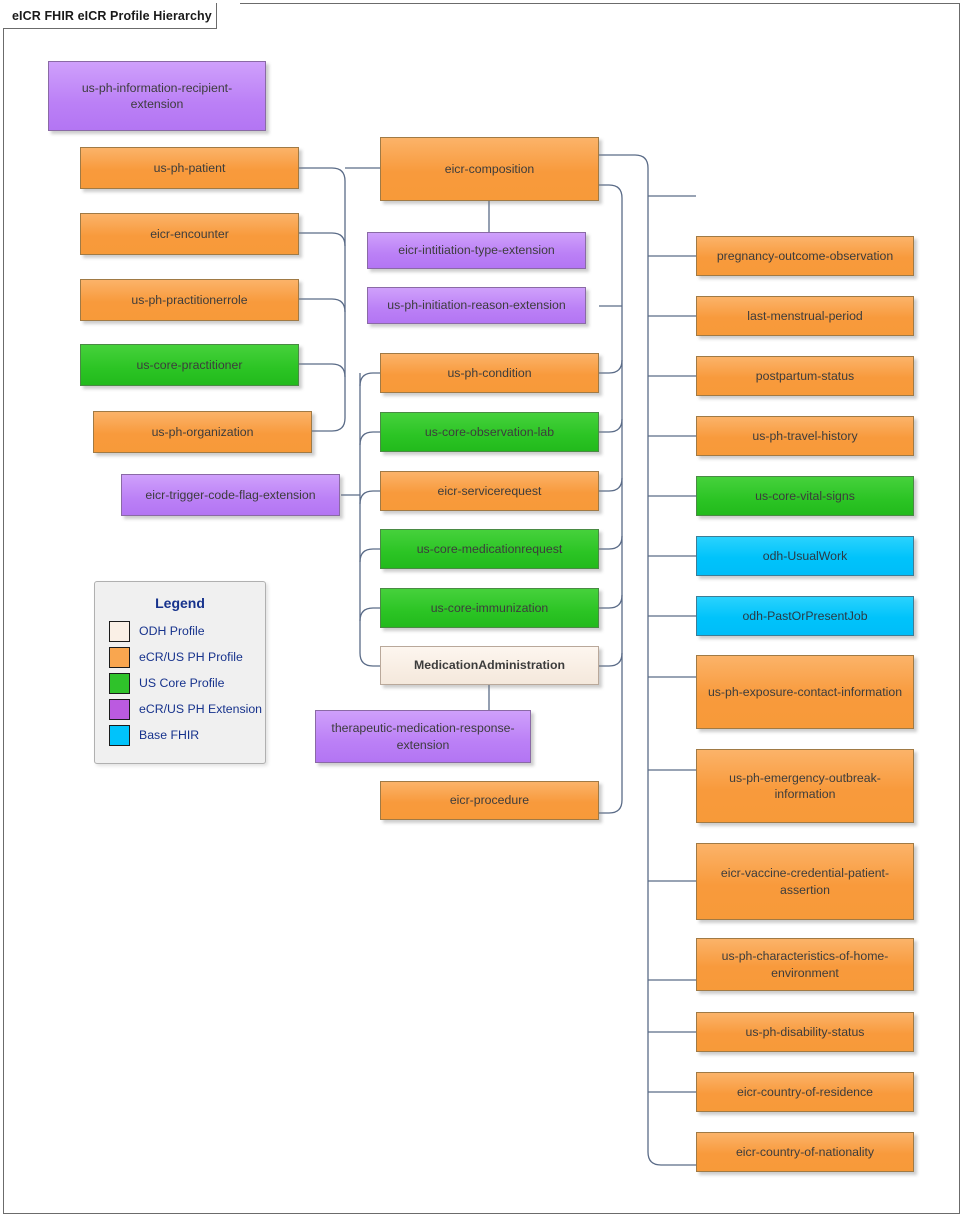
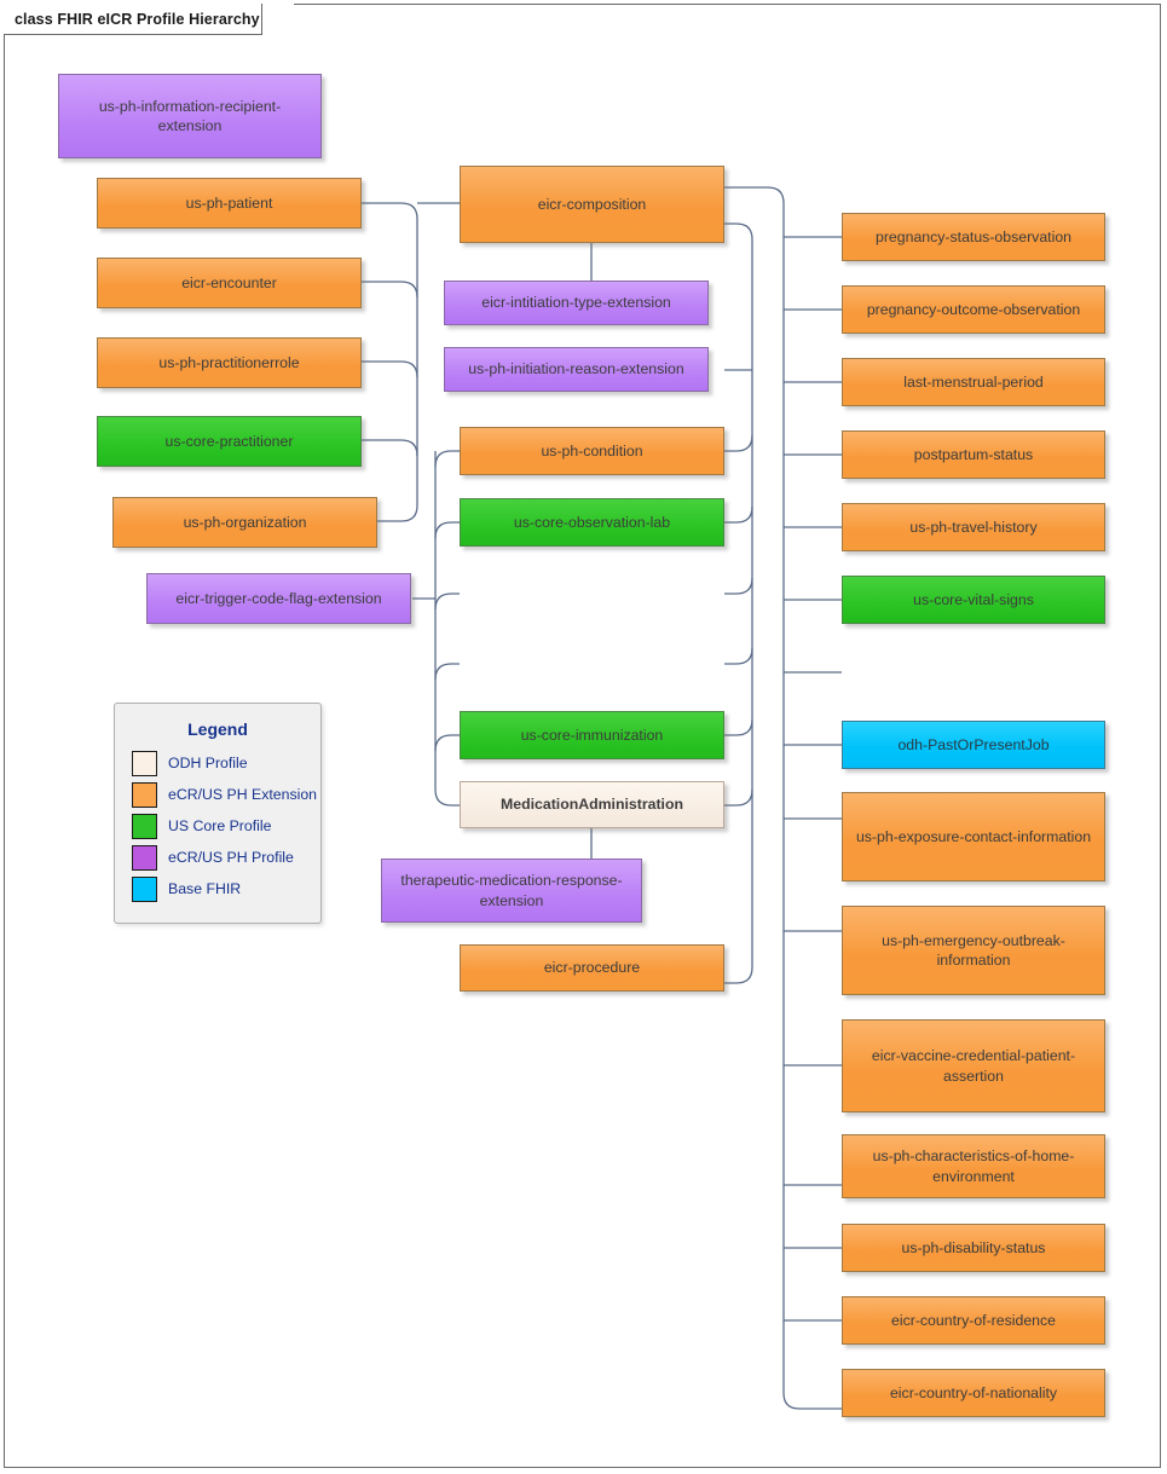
- eICR FHIR eICR Profile Hierarchy
+ class FHIR eICR Profile Hierarchy
  us-ph-information-recipient-extension
  us-ph-patient
  eicr-encounter
  us-ph-practitionerrole
  us-core-practitioner
  us-ph-organization
  eicr-trigger-code-flag-extension
  eicr-composition
  eicr-intitiation-type-extension
  us-ph-initiation-reason-extension
  us-ph-condition
  us-core-observation-lab
- eicr-servicerequest
- us-core-medicationrequest
  us-core-immunization
  MedicationAdministration
  therapeutic-medication-response-extension
  eicr-procedure
+ pregnancy-status-observation
  pregnancy-outcome-observation
  last-menstrual-period
  postpartum-status
  us-ph-travel-history
  us-core-vital-signs
- odh-UsualWork
  odh-PastOrPresentJob
  us-ph-exposure-contact-information
  us-ph-emergency-outbreak-information
  eicr-vaccine-credential-patient-assertion
  us-ph-characteristics-of-home-environment
  us-ph-disability-status
  eicr-country-of-residence
  eicr-country-of-nationality
  Legend
  ODH Profile
- eCR/US PH Profile
+ eCR/US PH Extension
  US Core Profile
- eCR/US PH Extension
+ eCR/US PH Profile
  Base FHIR
